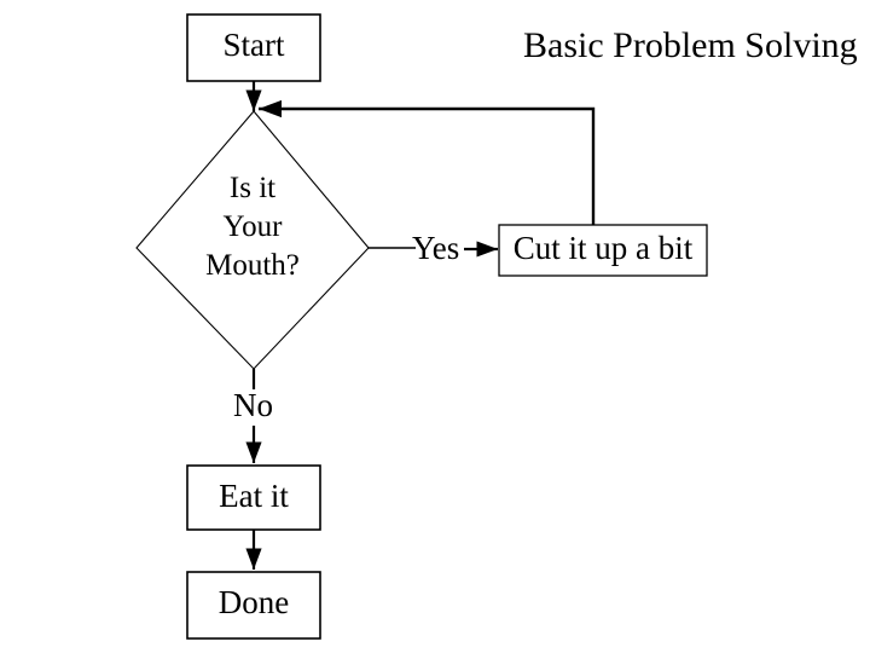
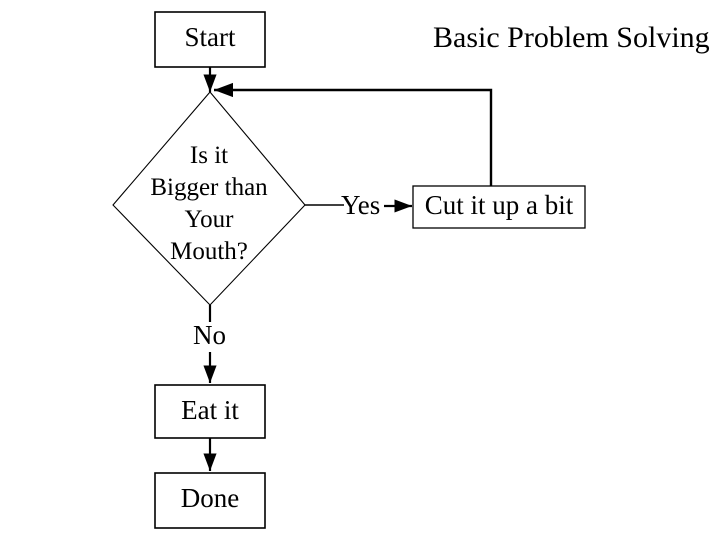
  Basic Problem Solving
  Start
  Is it
+ Bigger than
  Your
  Mouth?
  Cut it up a bit
  Eat it
  Done
  Yes
  No
